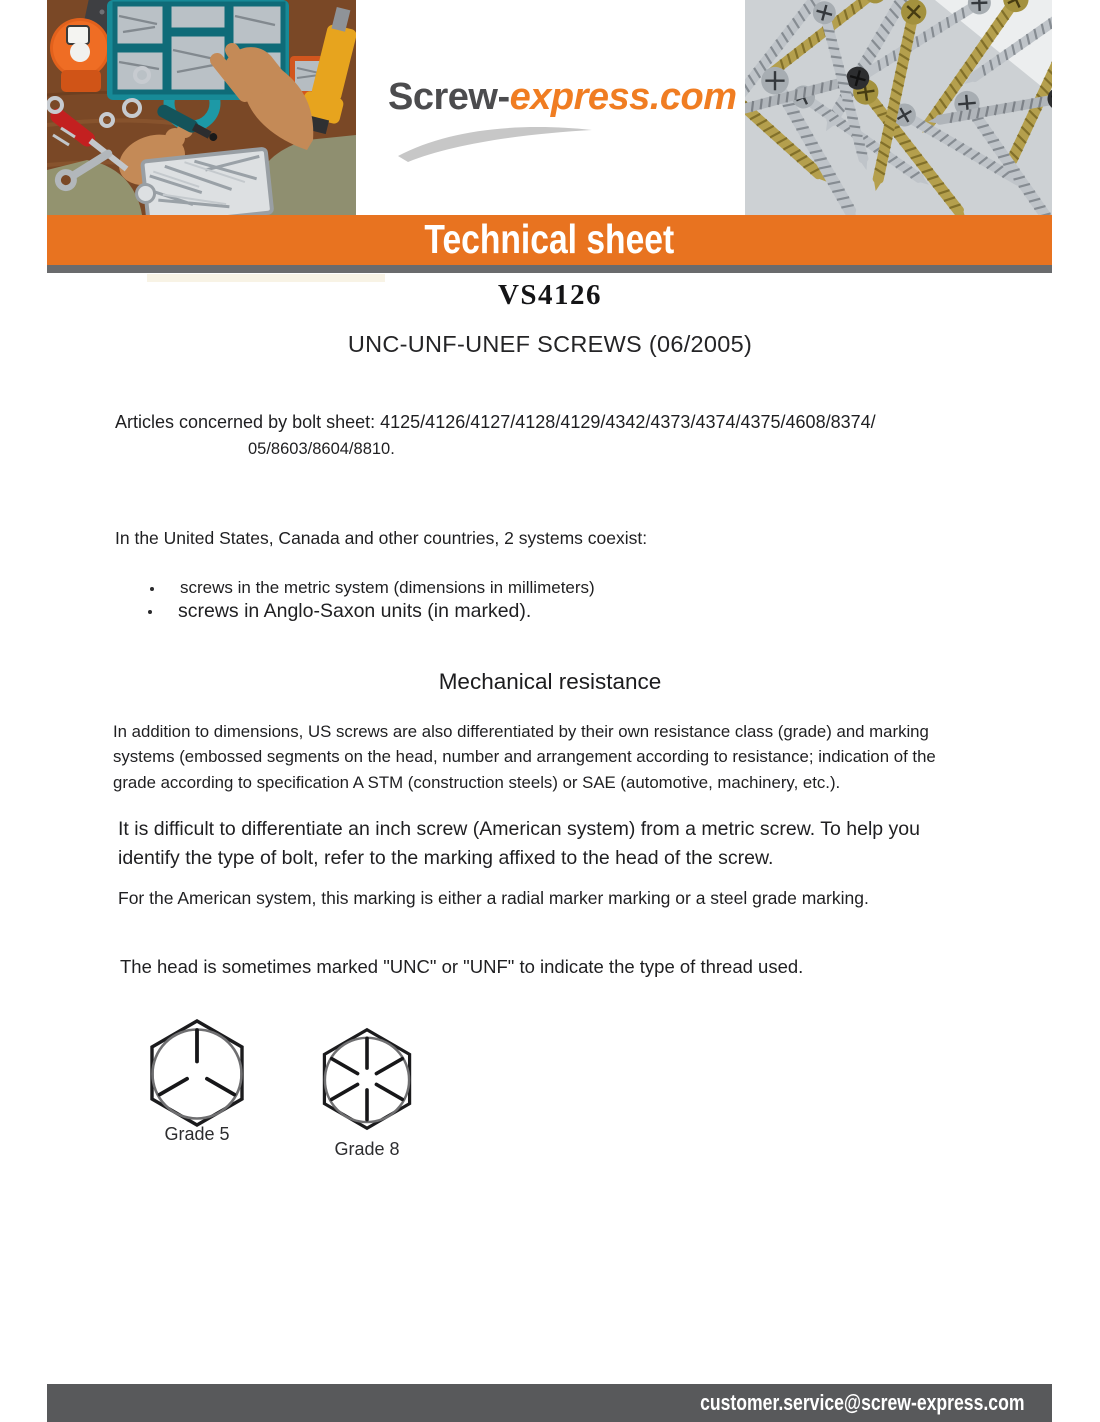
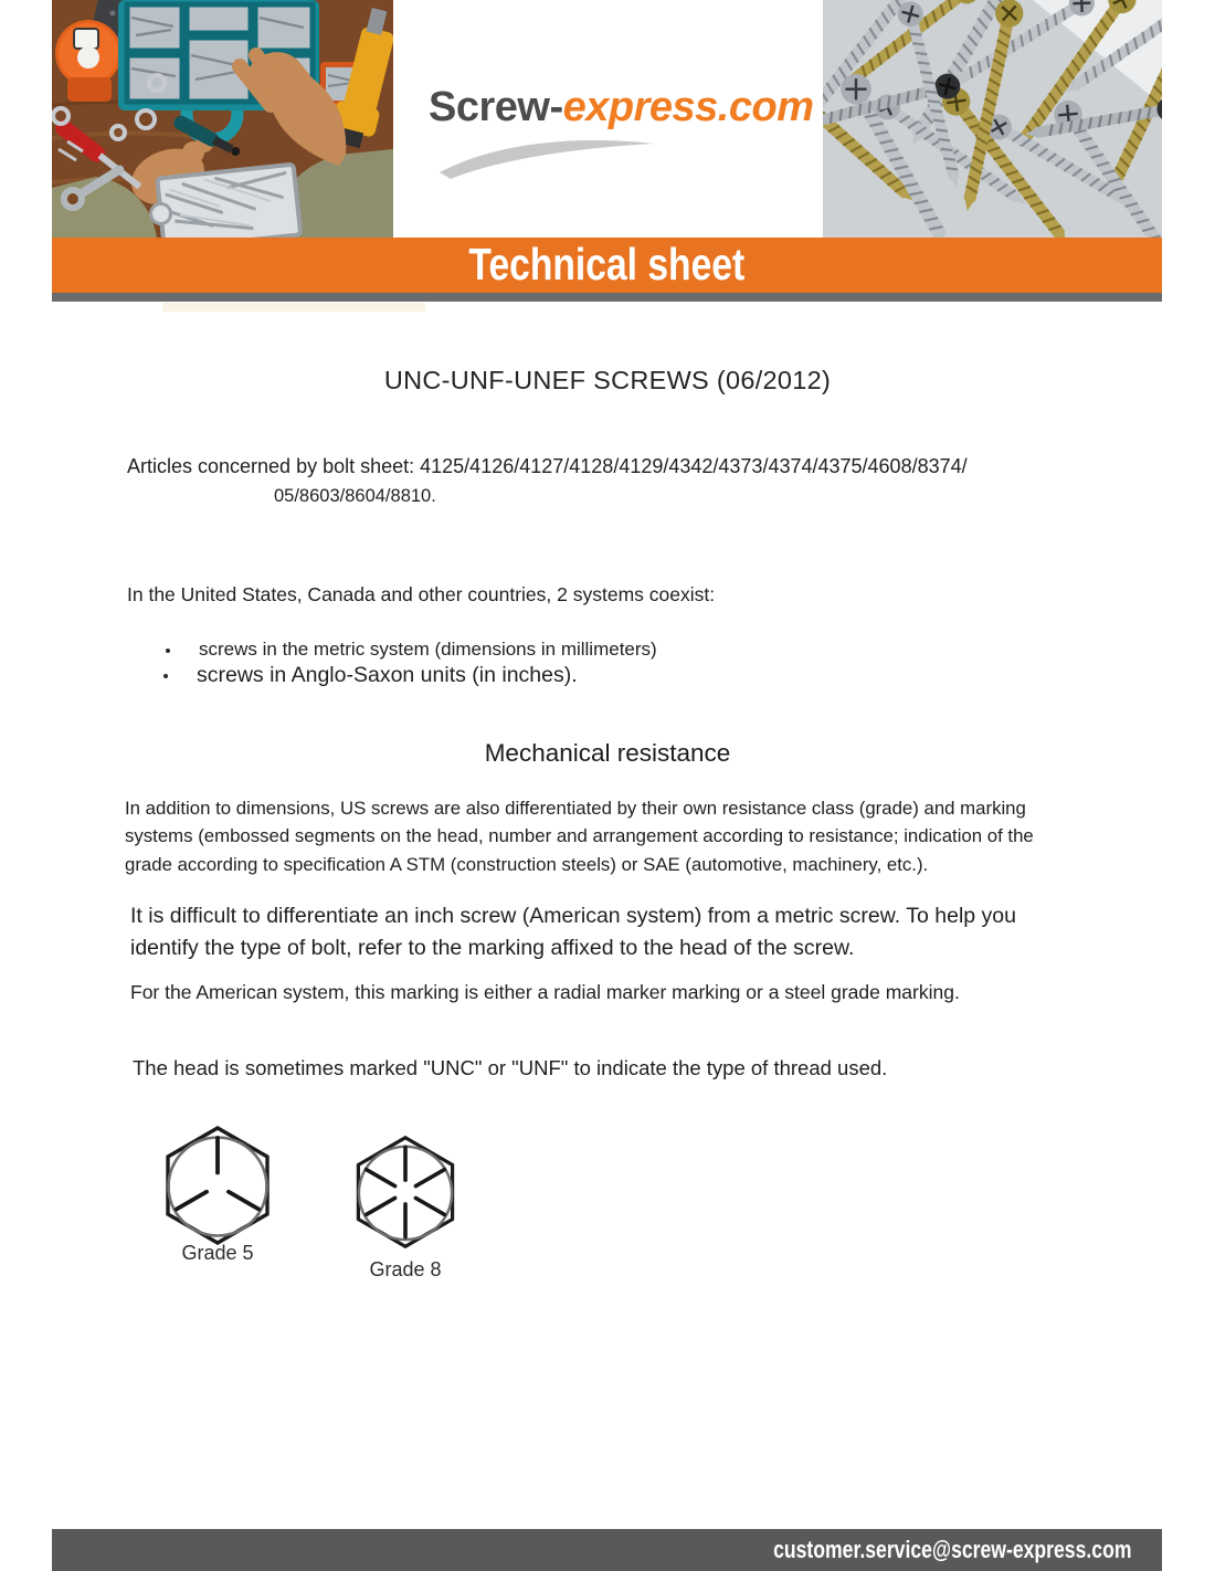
  Screw-express.com
  Technical sheet
- VS4126
- UNC-UNF-UNEF SCREWS (06/2005)
+ UNC-UNF-UNEF SCREWS (06/2012)
  Articles concerned by bolt sheet: 4125/4126/4127/4128/4129/4342/4373/4374/4375/4608/8374/
  05/8603/8604/8810.
  In the United States, Canada and other countries, 2 systems coexist:
  screws in the metric system (dimensions in millimeters)
- screws in Anglo-Saxon units (in marked).
+ screws in Anglo-Saxon units (in inches).
  Mechanical resistance
  In addition to dimensions, US screws are also differentiated by their own resistance class (grade) and marking
  systems (embossed segments on the head, number and arrangement according to resistance; indication of the
  grade according to specification A STM (construction steels) or SAE (automotive, machinery, etc.).
  It is difficult to differentiate an inch screw (American system) from a metric screw. To help you
  identify the type of bolt, refer to the marking affixed to the head of the screw.
  For the American system, this marking is either a radial marker marking or a steel grade marking.
  The head is sometimes marked "UNC" or "UNF" to indicate the type of thread used.
  Grade 5
  Grade 8
  customer.service@screw-express.com
